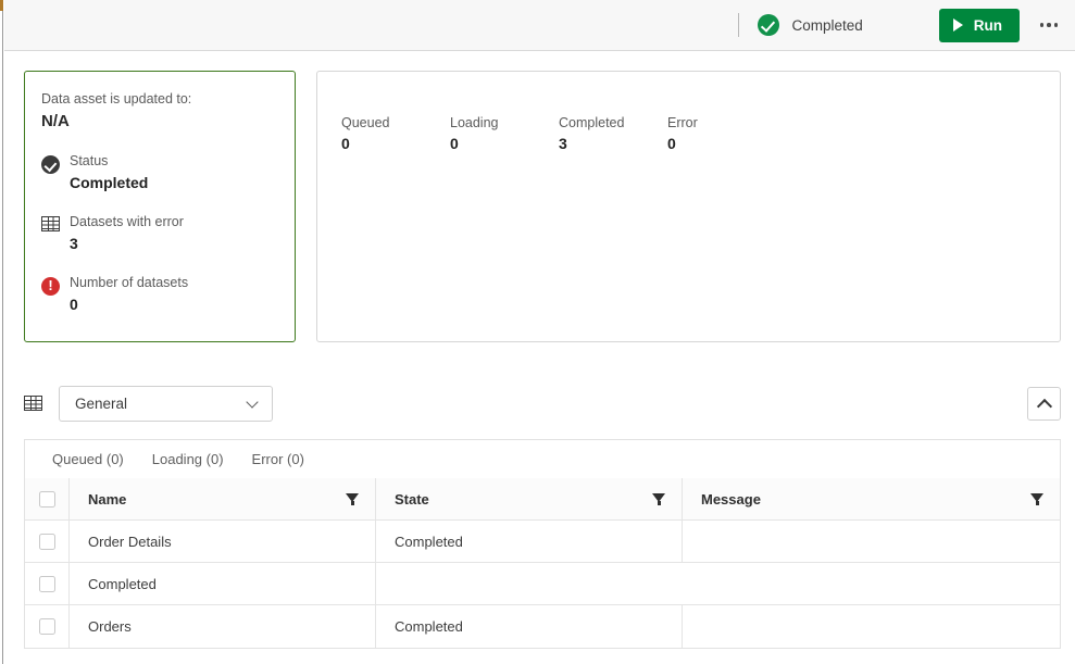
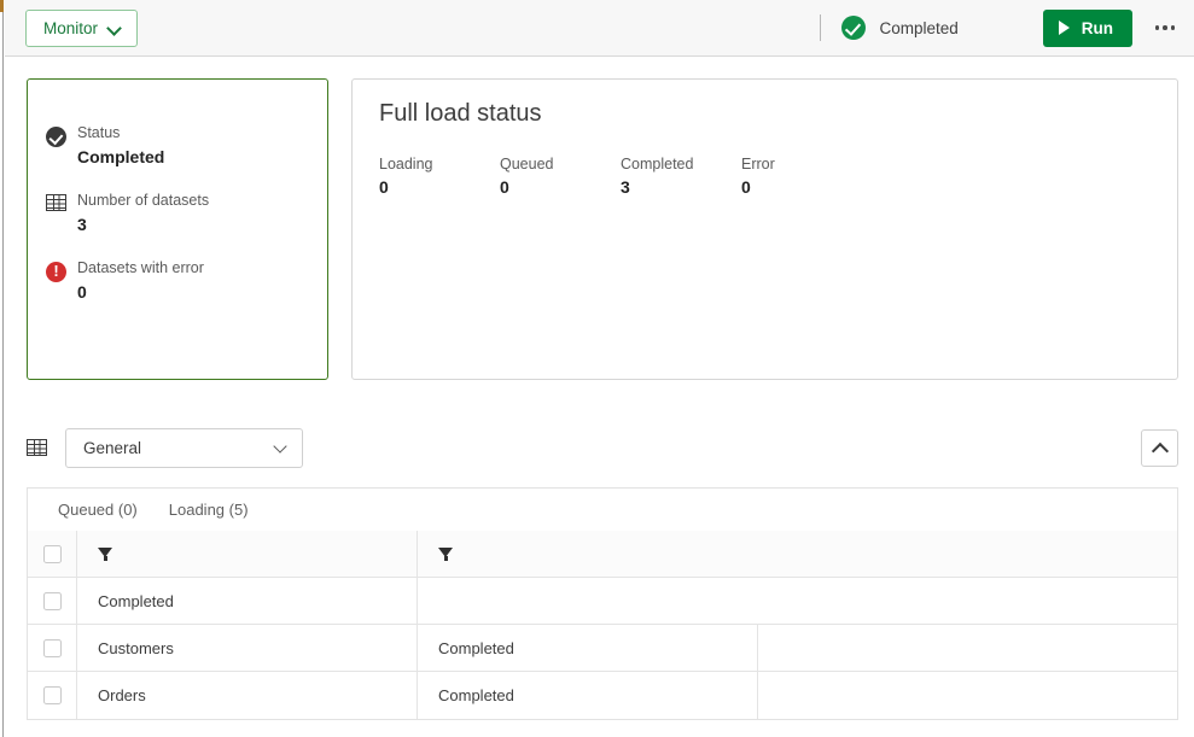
+ Monitor
  Completed
  Run
- Data asset is updated to:
- N/A
  Status
  Completed
- Datasets with error
+ Number of datasets
  3
- Number of datasets
+ Datasets with error
  0
+ Full load status
- Queued
+ Loading
  0
- Loading
+ Queued
  0
  Completed
  3
  Error
  0
  General
  Queued (0)
- Loading (0)
+ Loading (5)
- Error (0)
- Name
- State
- Message
- Order Details
  Completed
+ Customers
  Completed
  Orders
  Completed
